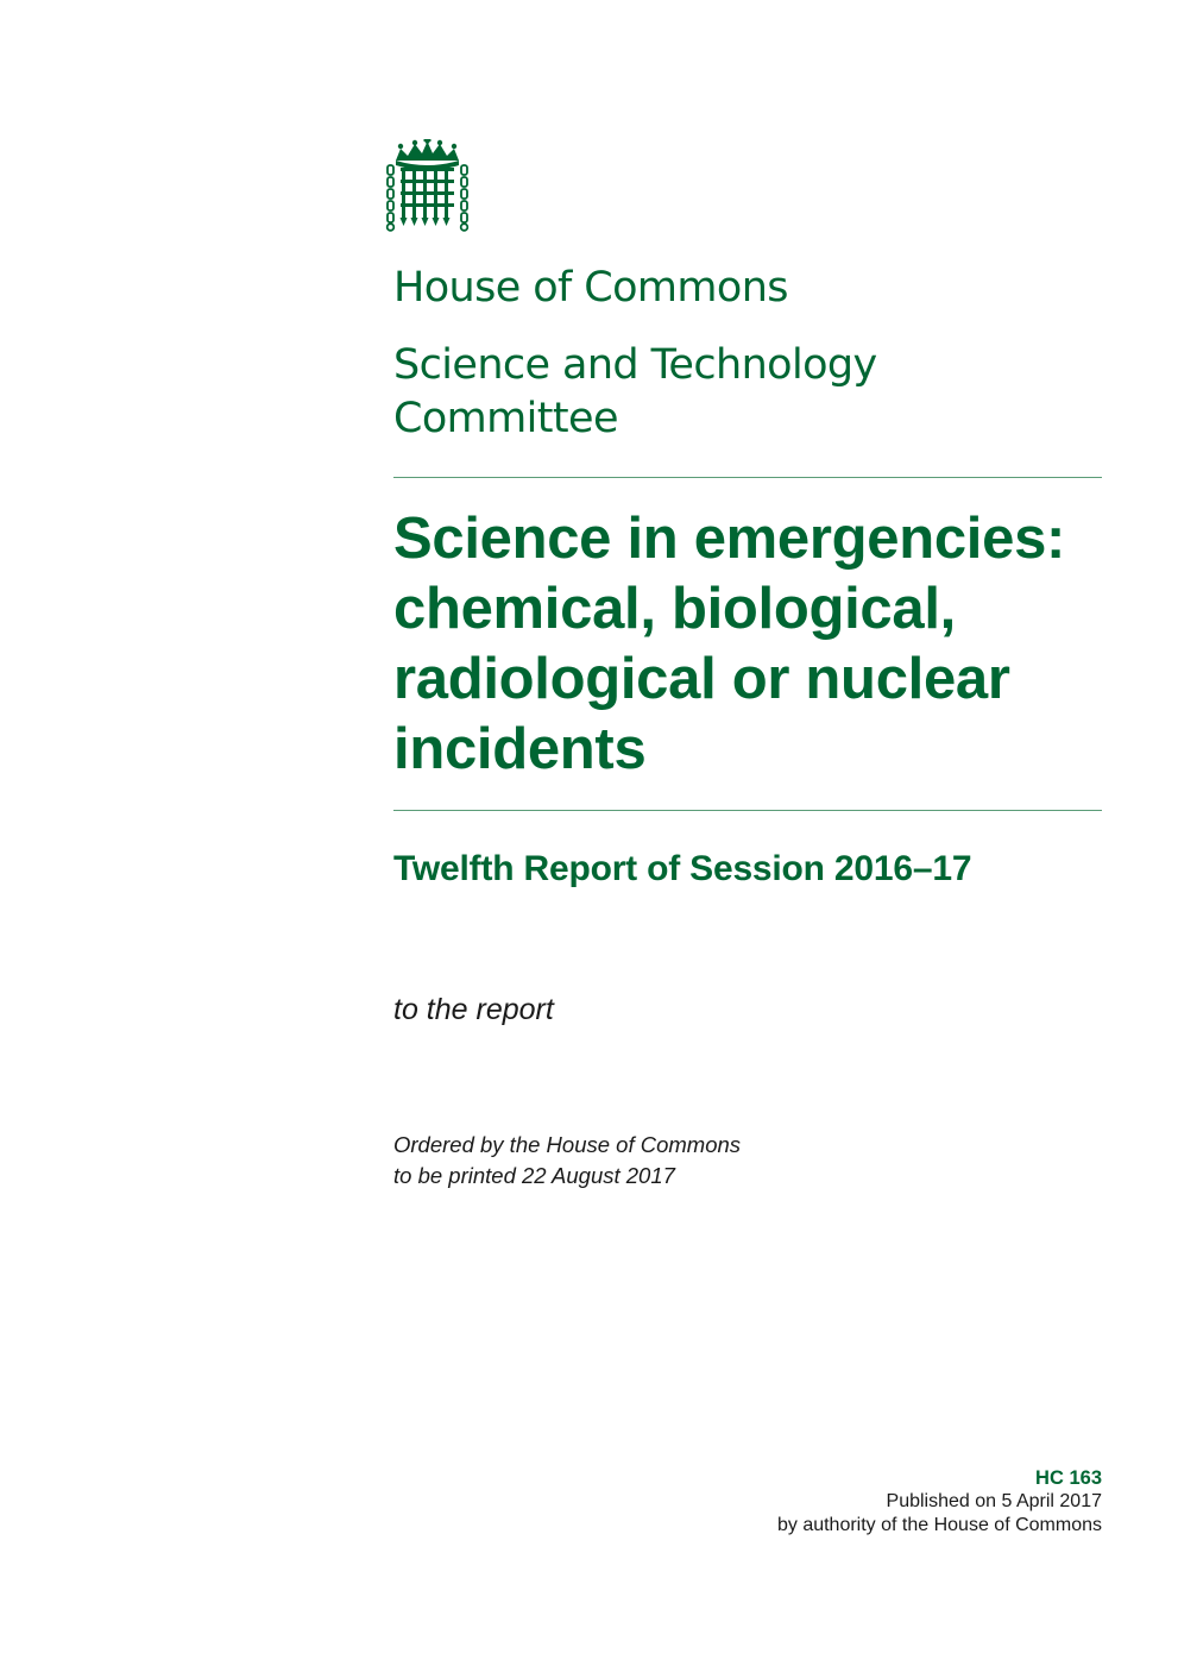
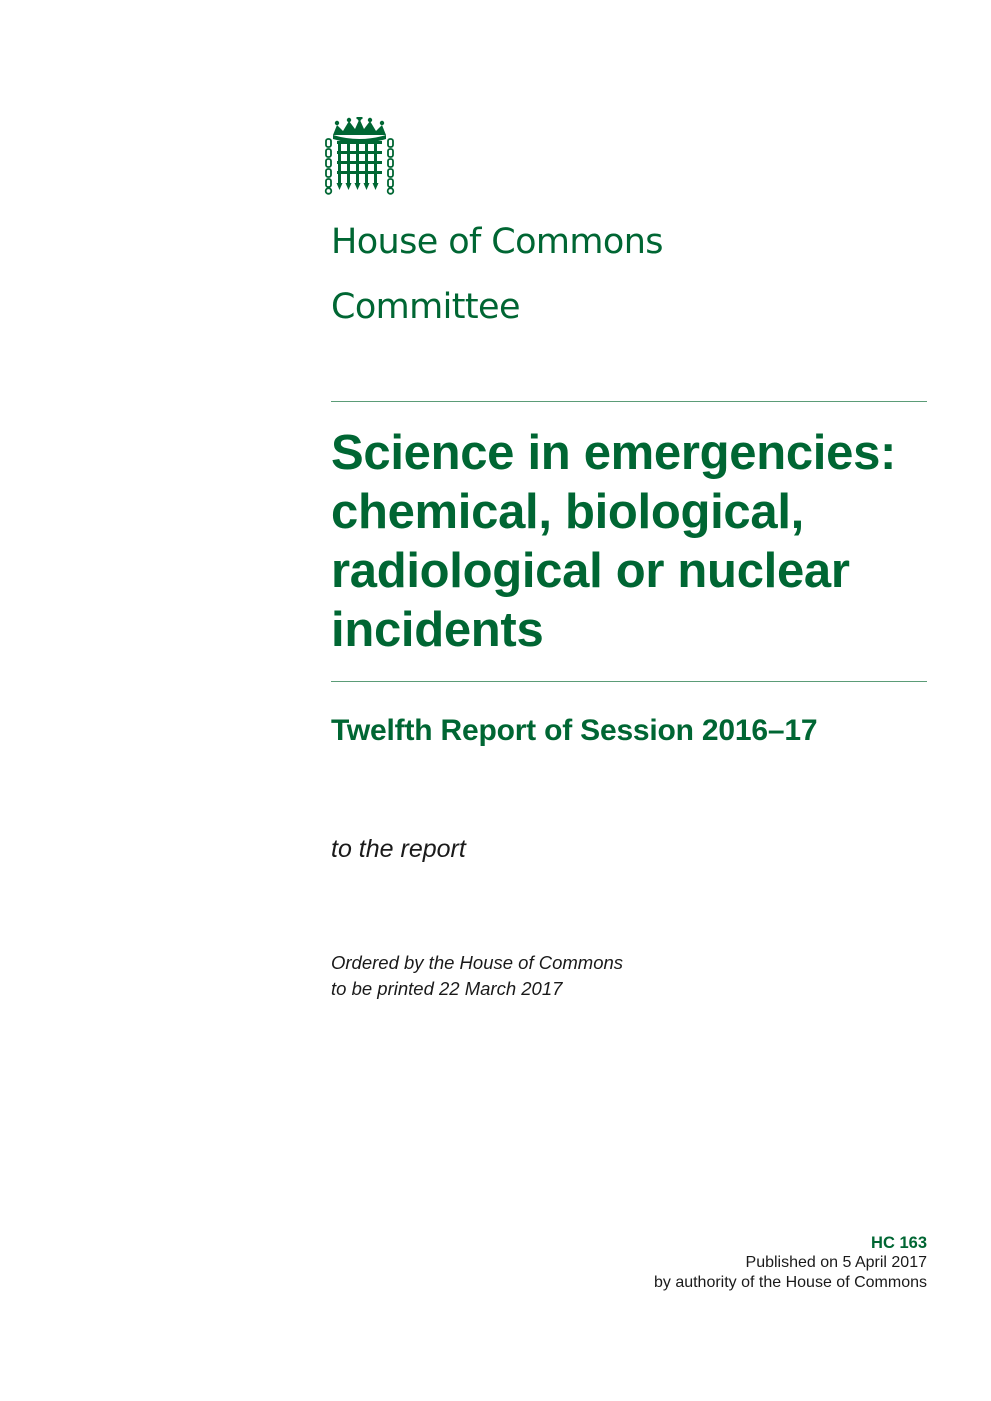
  House of Commons
- Science and Technology
  Committee
  Science in emergencies:
  chemical, biological,
  radiological or nuclear
  incidents
  Twelfth Report of Session 2016–17
  to the report
  Ordered by the House of Commons
- to be printed 22 August 2017
+ to be printed 22 March 2017
  HC 163
  Published on 5 April 2017
  by authority of the House of Commons
